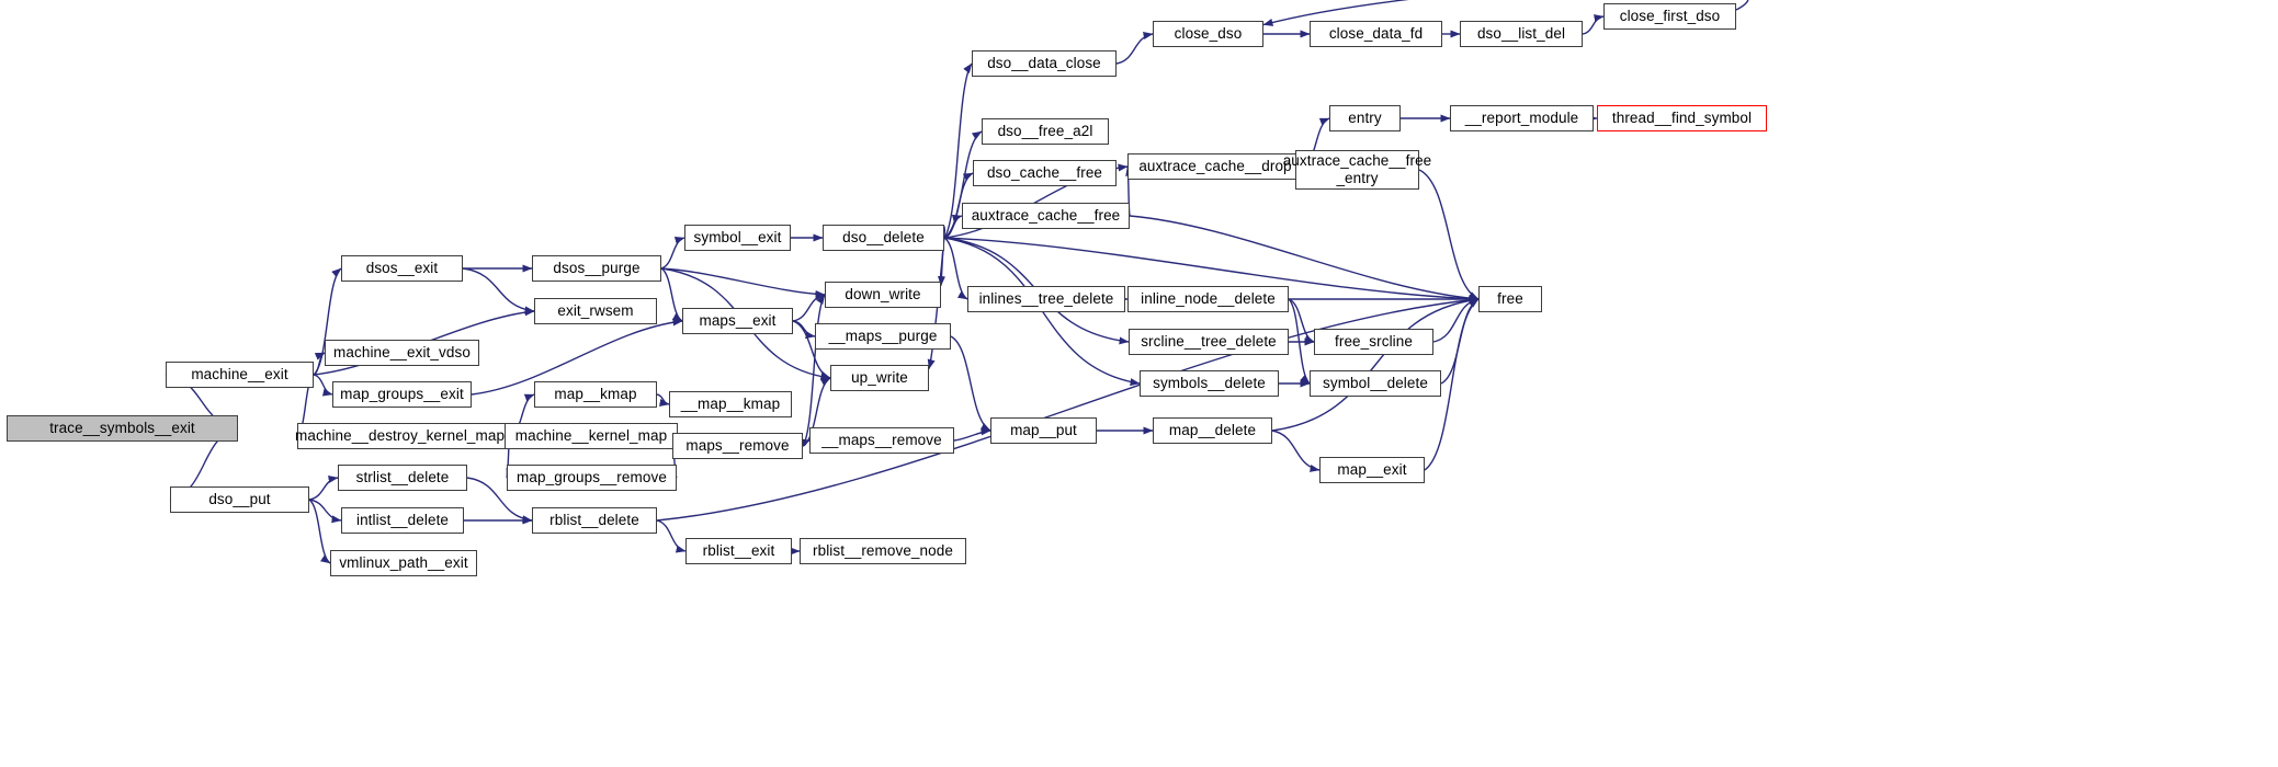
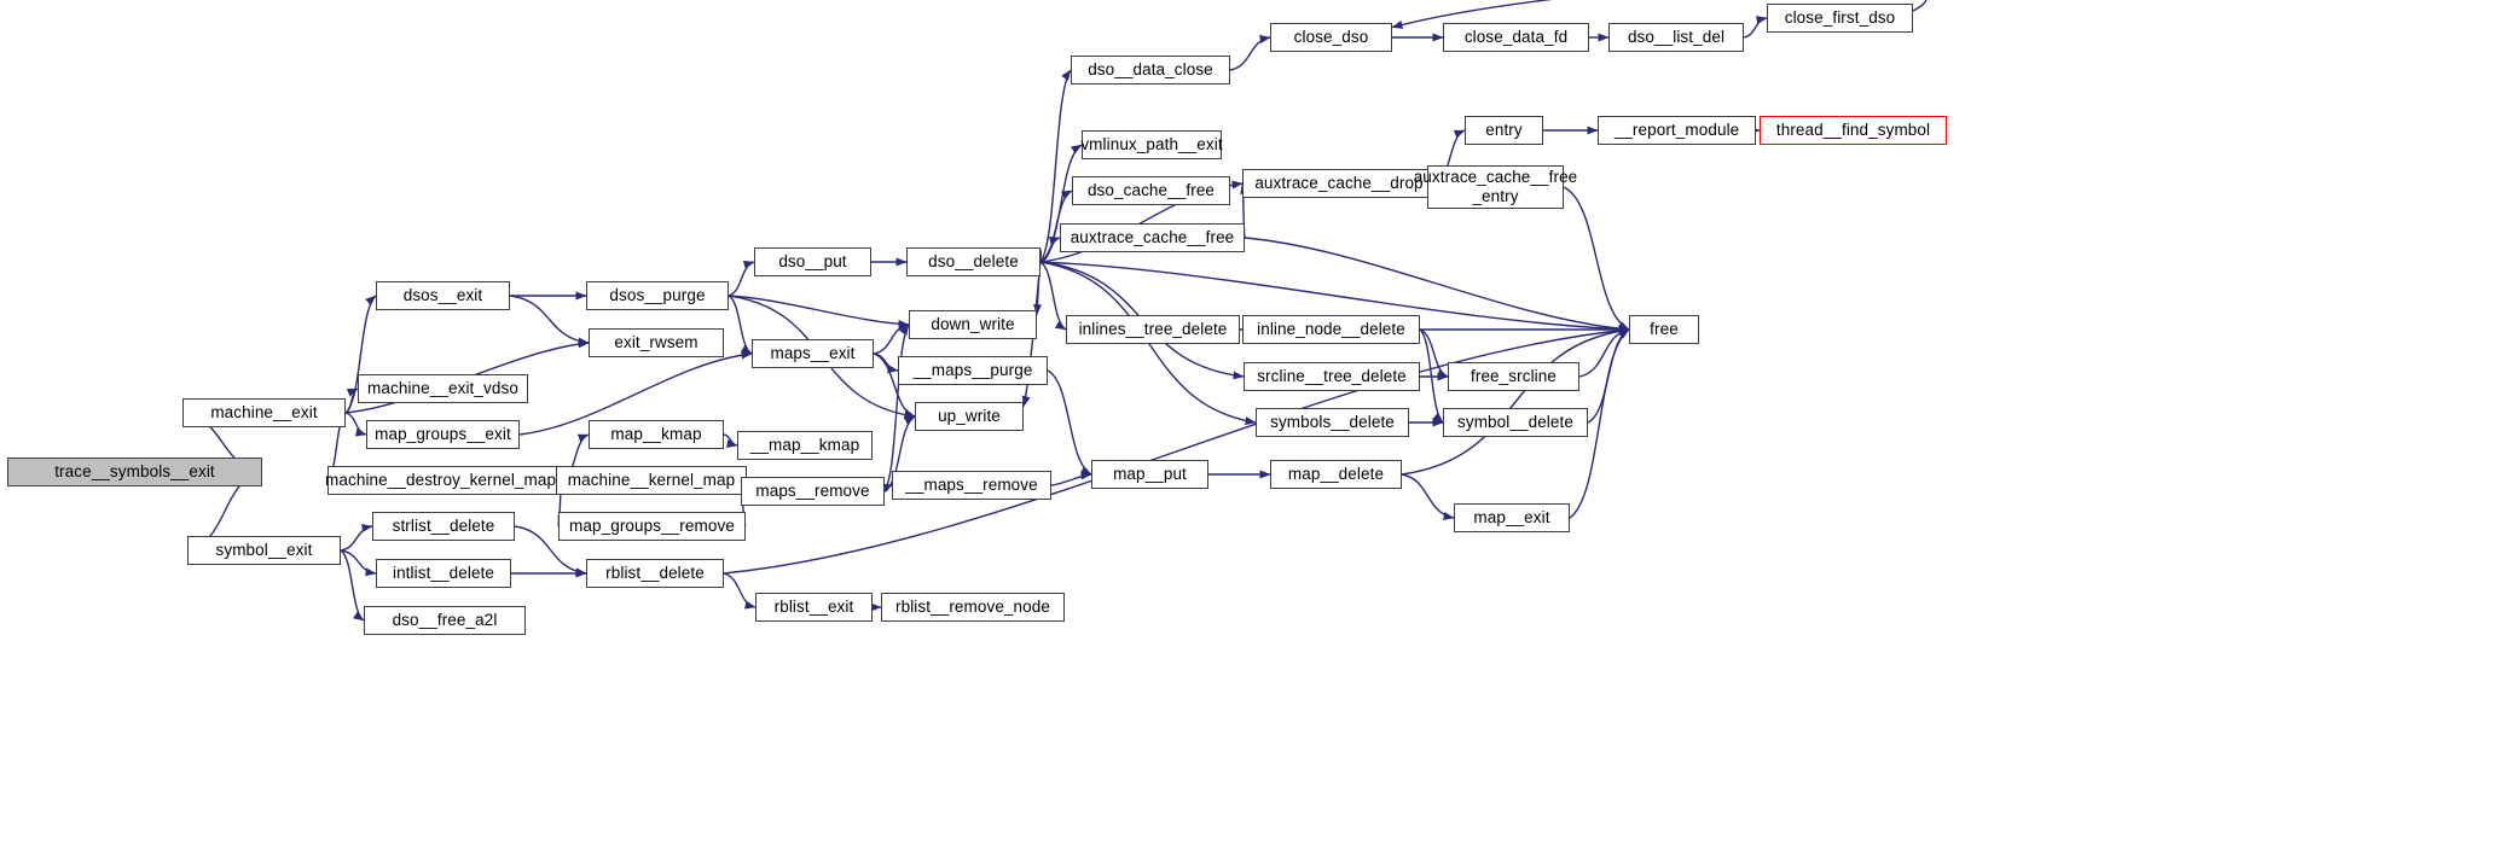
  trace__symbols__exit
  machine__exit
- dso__put
+ symbol__exit
  dsos__exit
  machine__exit_vdso
  map_groups__exit
  machine__destroy_kernel_map
  strlist__delete
  intlist__delete
- vmlinux_path__exit
+ dso__free_a2l
  dsos__purge
  exit_rwsem
  map__kmap
  machine__kernel_map
  map_groups__remove
  rblist__delete
- symbol__exit
+ dso__put
  maps__exit
  maps__remove
  rblist__exit
  down_write
  __maps__purge
  up_write
  __map__kmap
  __maps__remove
  rblist__remove_node
  dso__delete
  dso__data_close
- dso__free_a2l
+ vmlinux_path__exit
  dso_cache__free
  auxtrace_cache__free
  inlines__tree_delete
  map__put
  close_dso
  auxtrace_cache__drop
  inline_node__delete
  srcline__tree_delete
  symbols__delete
  map__delete
  entry
  auxtrace_cache__free
  _entry
  free_srcline
  symbol__delete
  map__exit
  close_data_fd
  dso__list_del
  close_first_dso
  free
  __report_module
  thread__find_symbol
